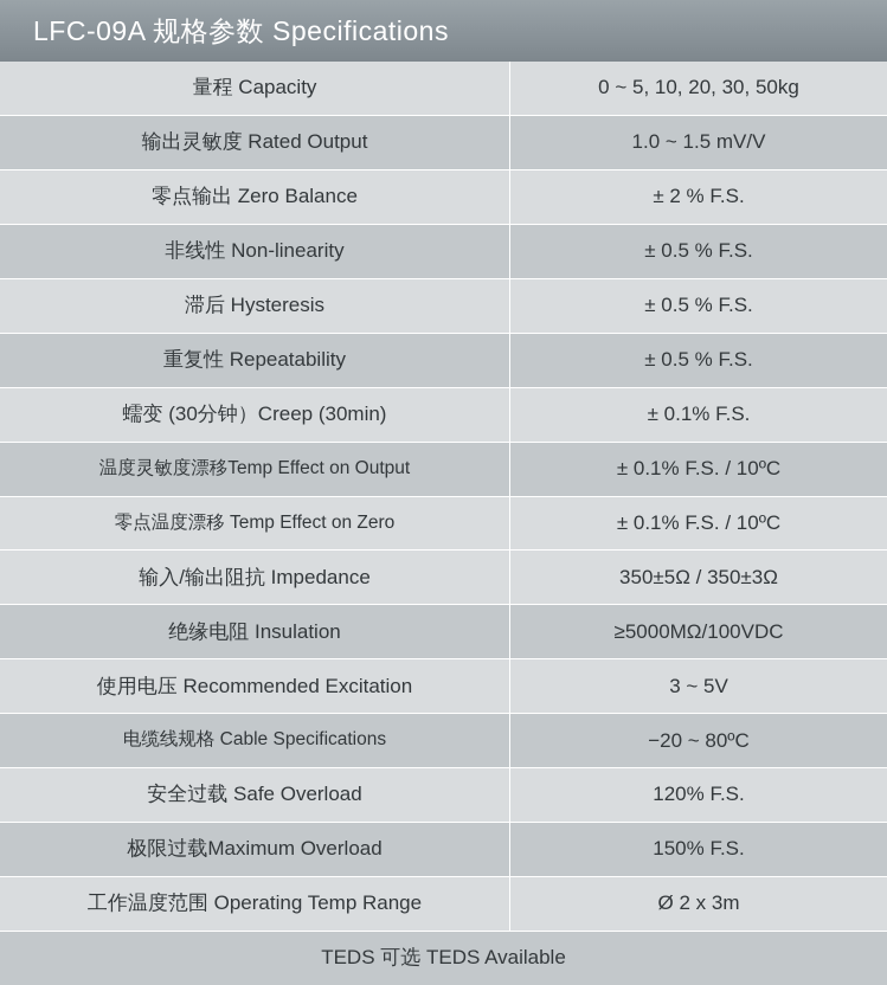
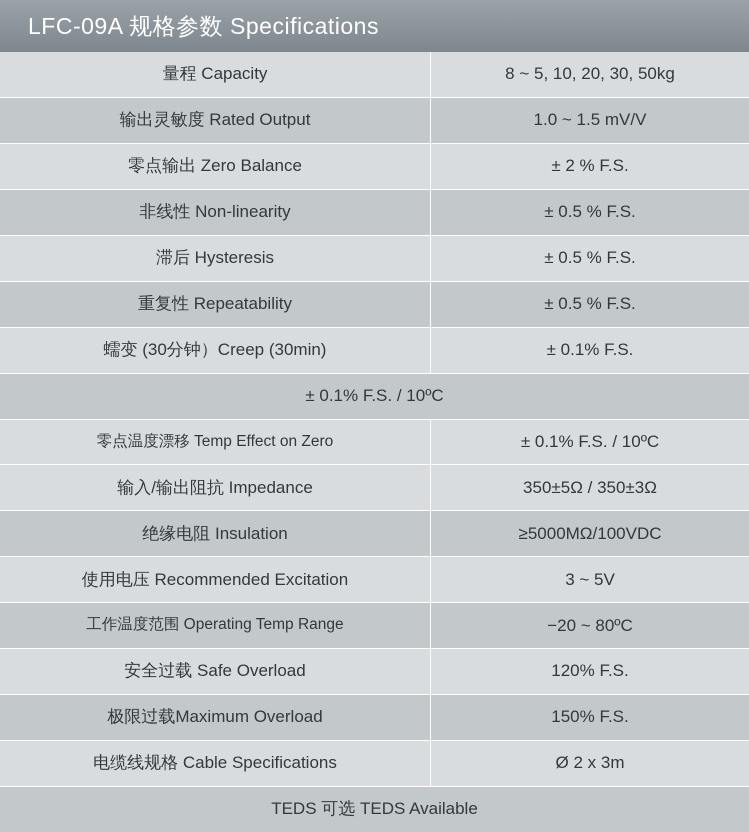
  LFC-09A 规格参数 Specifications
  量程 Capacity
- 0 ~ 5, 10, 20, 30, 50kg
+ 8 ~ 5, 10, 20, 30, 50kg
  输出灵敏度 Rated Output
  1.0 ~ 1.5 mV/V
  零点输出 Zero Balance
  ± 2 % F.S.
  非线性 Non-linearity
  ± 0.5 % F.S.
  滞后 Hysteresis
  ± 0.5 % F.S.
  重复性 Repeatability
  ± 0.5 % F.S.
  蠕变 (30分钟）Creep (30min)
  ± 0.1% F.S.
- 温度灵敏度漂移Temp Effect on Output
  ± 0.1% F.S. / 10ºC
  零点温度漂移 Temp Effect on Zero
  ± 0.1% F.S. / 10ºC
  输入/输出阻抗 Impedance
  350±5Ω / 350±3Ω
  绝缘电阻 Insulation
  ≥5000MΩ/100VDC
  使用电压 Recommended Excitation
  3 ~ 5V
- 电缆线规格 Cable Specifications
+ 工作温度范围 Operating Temp Range
  −20 ~ 80ºC
  安全过载 Safe Overload
  120% F.S.
  极限过载Maximum Overload
  150% F.S.
- 工作温度范围 Operating Temp Range
+ 电缆线规格 Cable Specifications
  Ø 2 x 3m
  TEDS 可选 TEDS Available
